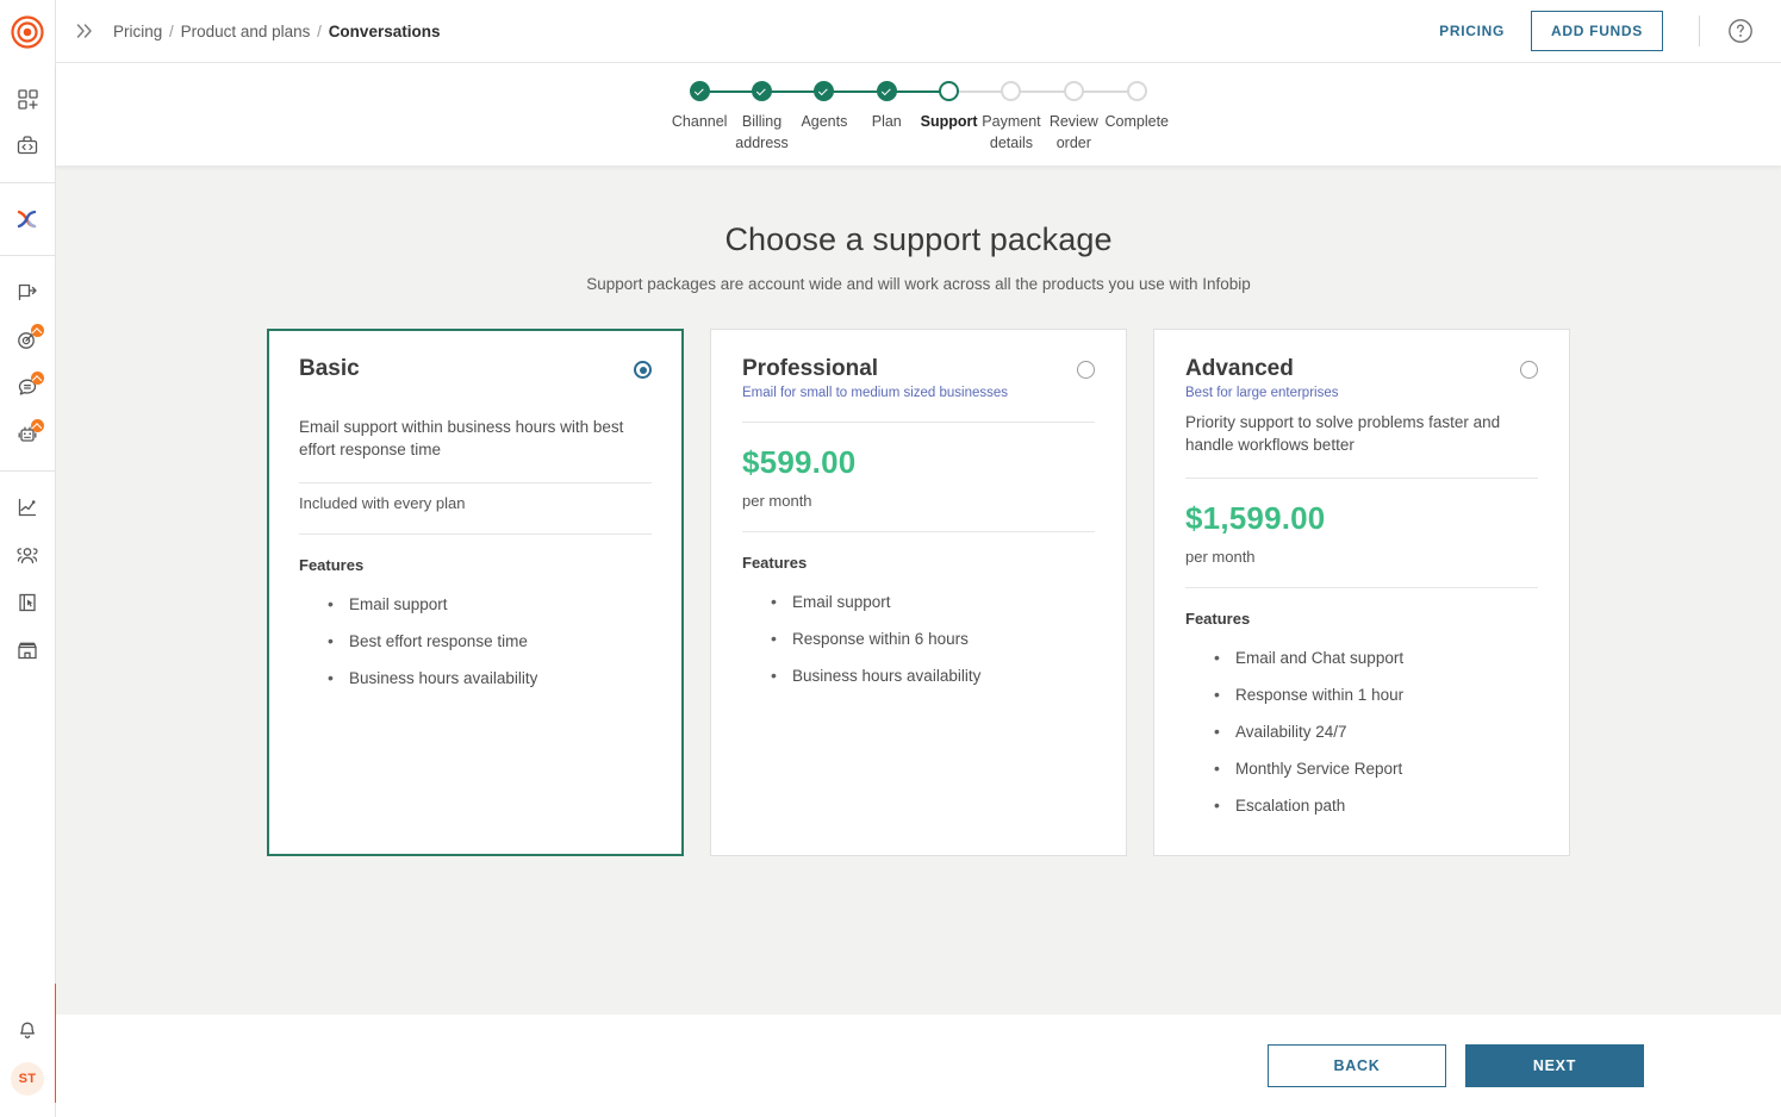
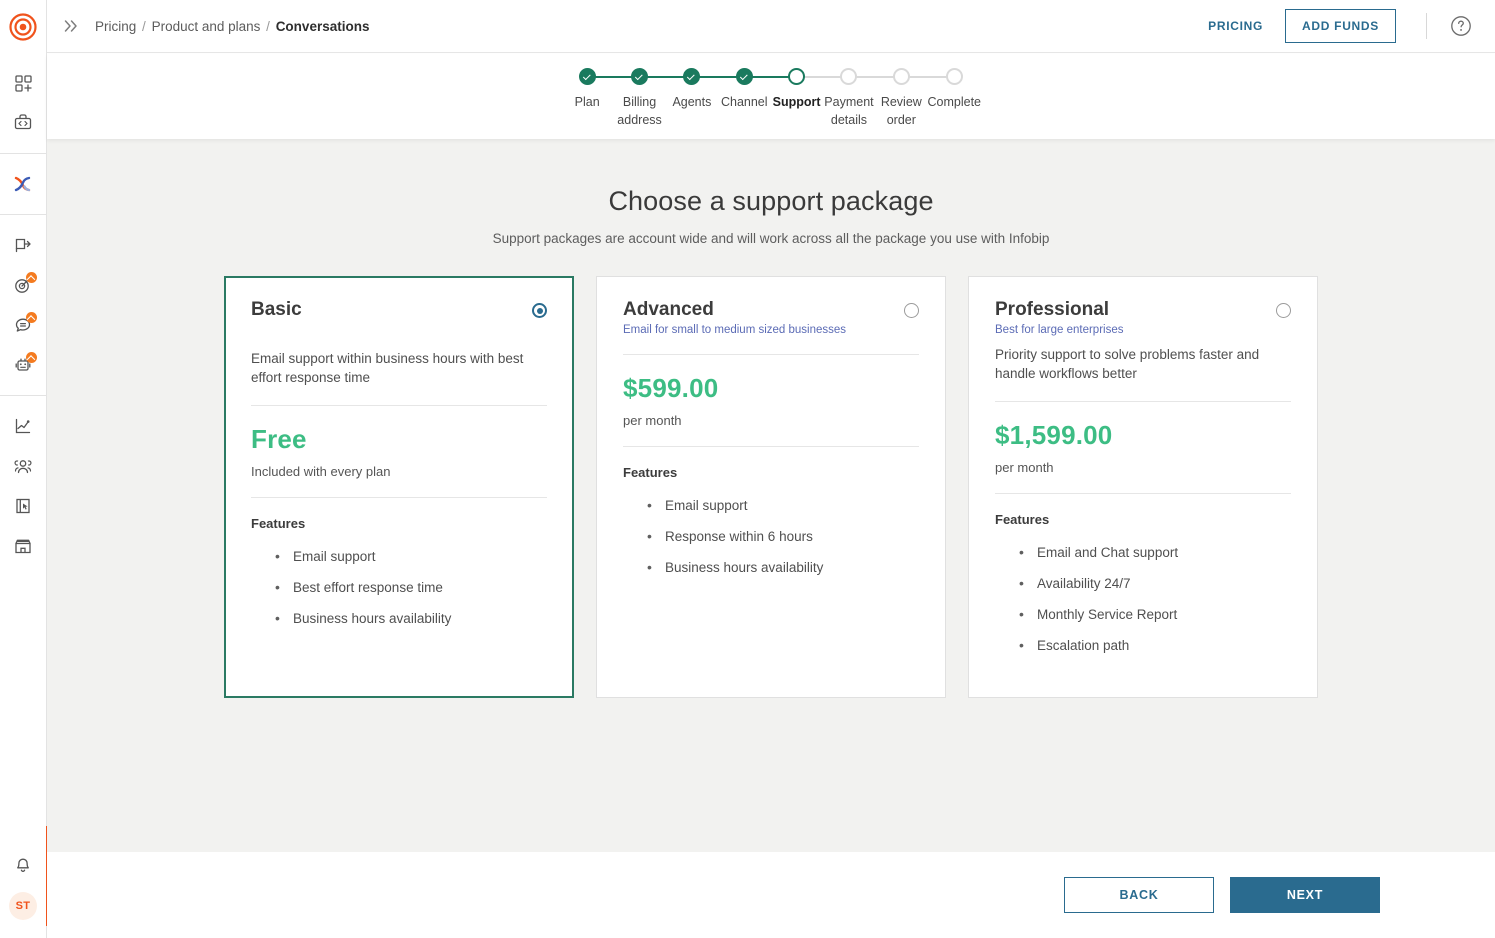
  ST
  Pricing / Product and plans / Conversations
  PRICING
  ADD FUNDS
- Channel
+ Plan
  Billing
  address
  Agents
- Plan
+ Channel
  Support
  Payment
  details
  Review
  order
  Complete
  Choose a support package
- Support packages are account wide and will work across all the products you use with Infobip
+ Support packages are account wide and will work across all the package you use with Infobip
  Basic
  Email support within business hours with best effort response time
+ Free
  Included with every plan
  Features
  Email support
  Best effort response time
  Business hours availability
- Professional
+ Advanced
  Email for small to medium sized businesses
  $599.00
  per month
  Features
  Email support
  Response within 6 hours
  Business hours availability
- Advanced
+ Professional
  Best for large enterprises
  Priority support to solve problems faster and handle workflows better
  $1,599.00
  per month
  Features
  Email and Chat support
- Response within 1 hour
  Availability 24/7
  Monthly Service Report
  Escalation path
  BACK
  NEXT
